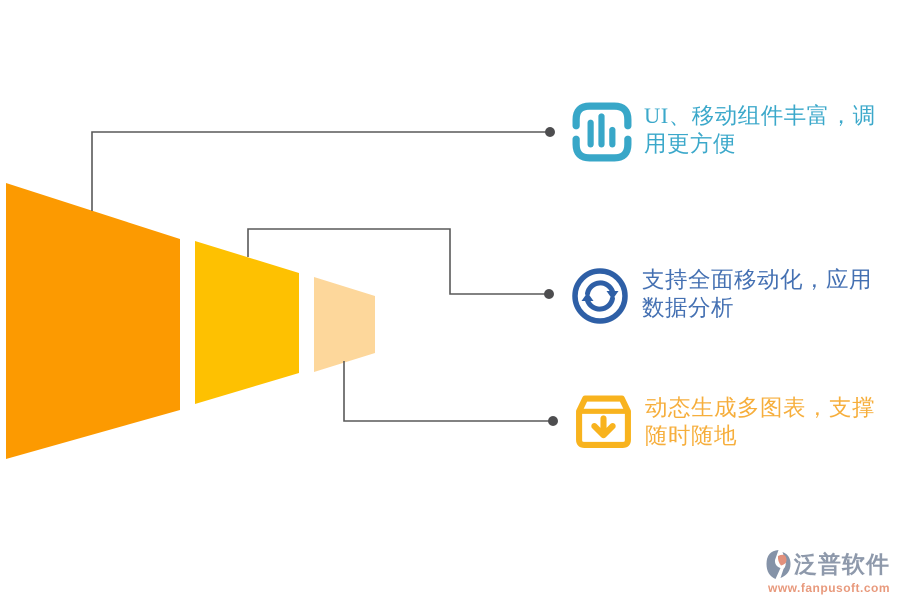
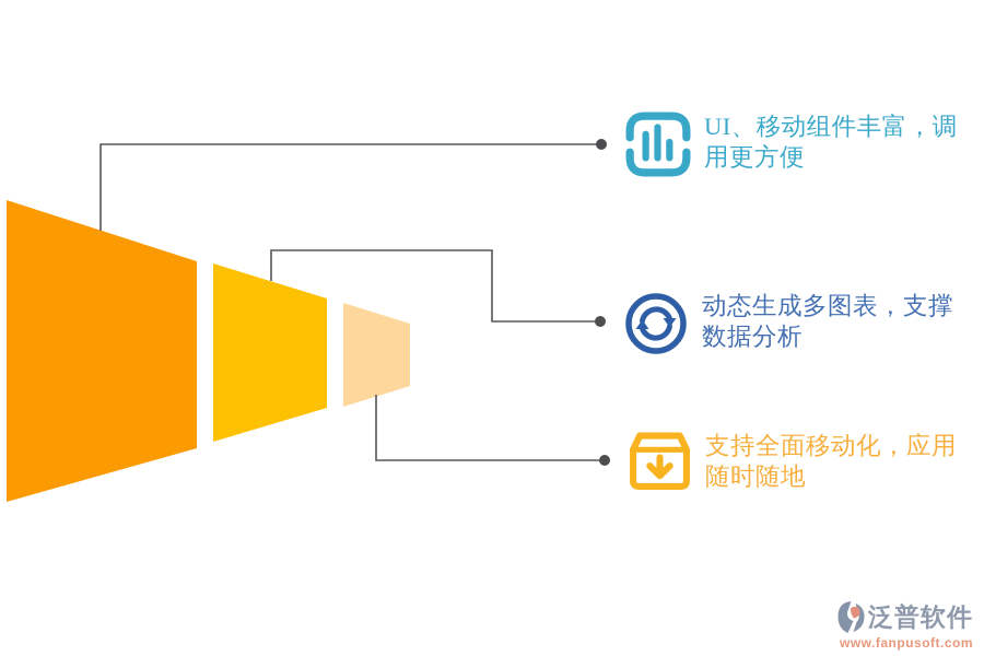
  UI、移动组件丰富，调
  用更方便
- 支持全面移动化，应用
+ 动态生成多图表，支撑
  数据分析
- 动态生成多图表，支撑
+ 支持全面移动化，应用
  随时随地
  泛普软件
  www.fanpusoft.com
